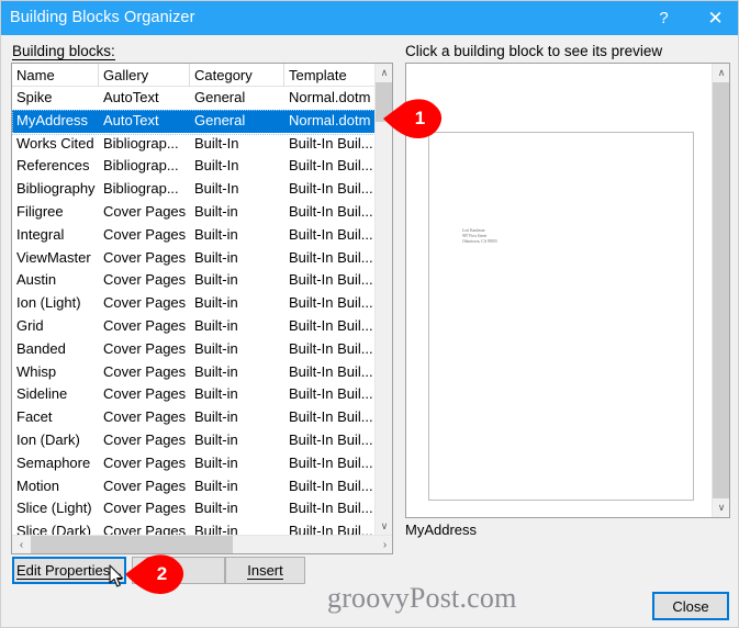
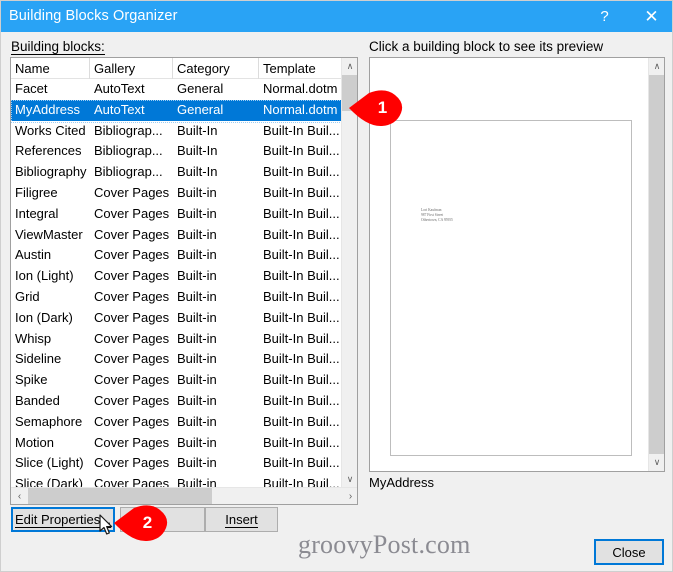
  Building Blocks Organizer
  ?
  ✕
  Building blocks:
  Click a building block to see its preview
  Name
  Gallery
  Category
  Template
- Spike
+ Facet
  AutoText
  General
  Normal.dotm
  MyAddress
  AutoText
  General
  Normal.dotm
  Works Cited
  Bibliograp...
  Built-In
  Built-In Buil...
  References
  Bibliograp...
  Built-In
  Built-In Buil...
  Bibliography
  Bibliograp...
  Built-In
  Built-In Buil...
  Filigree
  Cover Pages
  Built-in
  Built-In Buil...
  Integral
  Cover Pages
  Built-in
  Built-In Buil...
  ViewMaster
  Cover Pages
  Built-in
  Built-In Buil...
  Austin
  Cover Pages
  Built-in
  Built-In Buil...
  Ion (Light)
  Cover Pages
  Built-in
  Built-In Buil...
  Grid
  Cover Pages
  Built-in
  Built-In Buil...
- Banded
+ Ion (Dark)
  Cover Pages
  Built-in
  Built-In Buil...
  Whisp
  Cover Pages
  Built-in
  Built-In Buil...
  Sideline
  Cover Pages
  Built-in
  Built-In Buil...
- Facet
+ Spike
  Cover Pages
  Built-in
  Built-In Buil...
- Ion (Dark)
+ Banded
  Cover Pages
  Built-in
  Built-In Buil...
  Semaphore
  Cover Pages
  Built-in
  Built-In Buil...
  Motion
  Cover Pages
  Built-in
  Built-In Buil...
  Slice (Light)
  Cover Pages
  Built-in
  Built-In Buil...
  Slice (Dark)
  Cover Pages
  Built-in
  Built-In Buil...
  ∧
  ∨
  ‹
  ›
  ∧
  ∨
  MyAddress
  Edit Properties..
  Insert
  Close
  groovyPost.com
  1
  2
